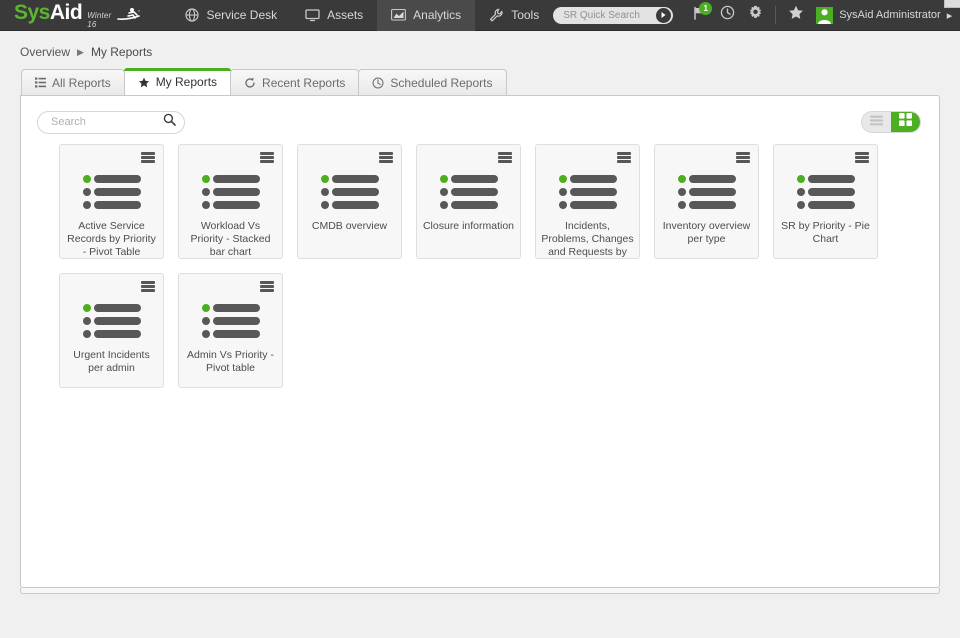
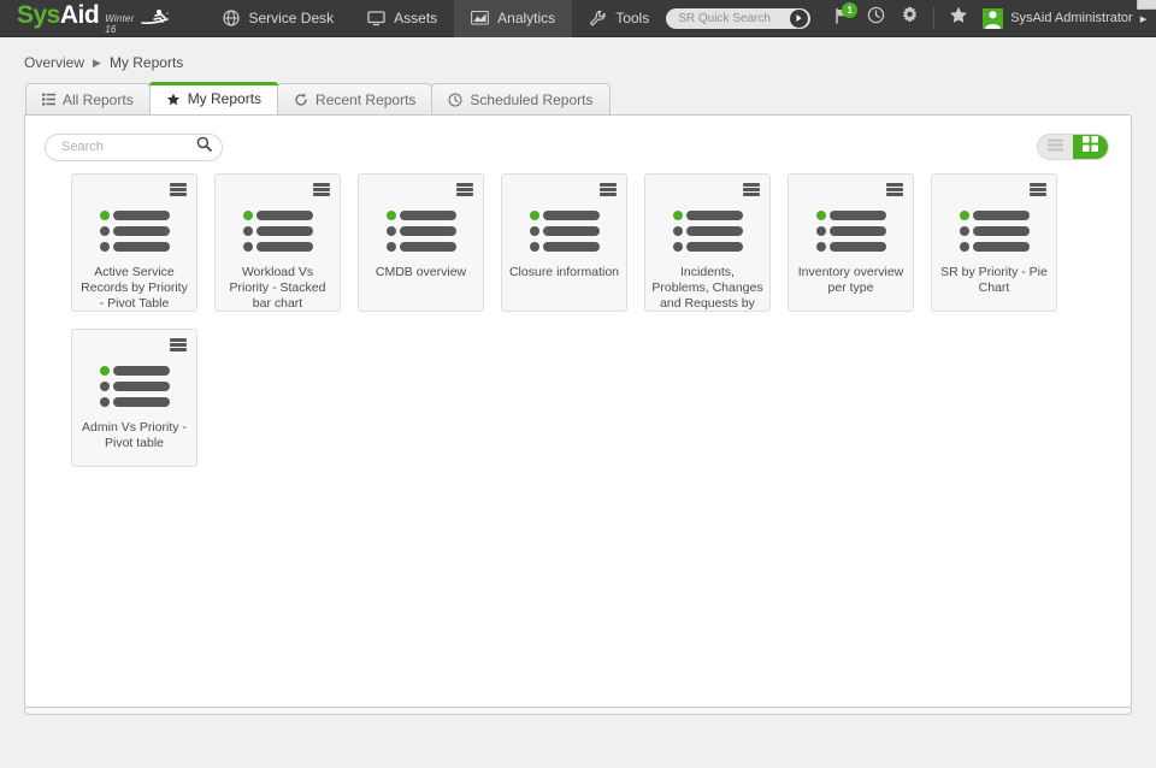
  Sys
  Aid
  Winter 16
  Service Desk
  Assets
  Analytics
  Tools
  SR Quick Search
  1
  SysAid Administrator
  ▸
  Overview
  ▶
  My Reports
  All Reports
  My Reports
  Recent Reports
  Scheduled Reports
  Search
  Active Service Records by Priority - Pivot Table
  Workload Vs Priority - Stacked bar chart
  CMDB overview
  Closure information
  Incidents, Problems, Changes and Requests by
  Inventory overview per type
  SR by Priority - Pie Chart
- Urgent Incidents per admin
  Admin Vs Priority - Pivot table
